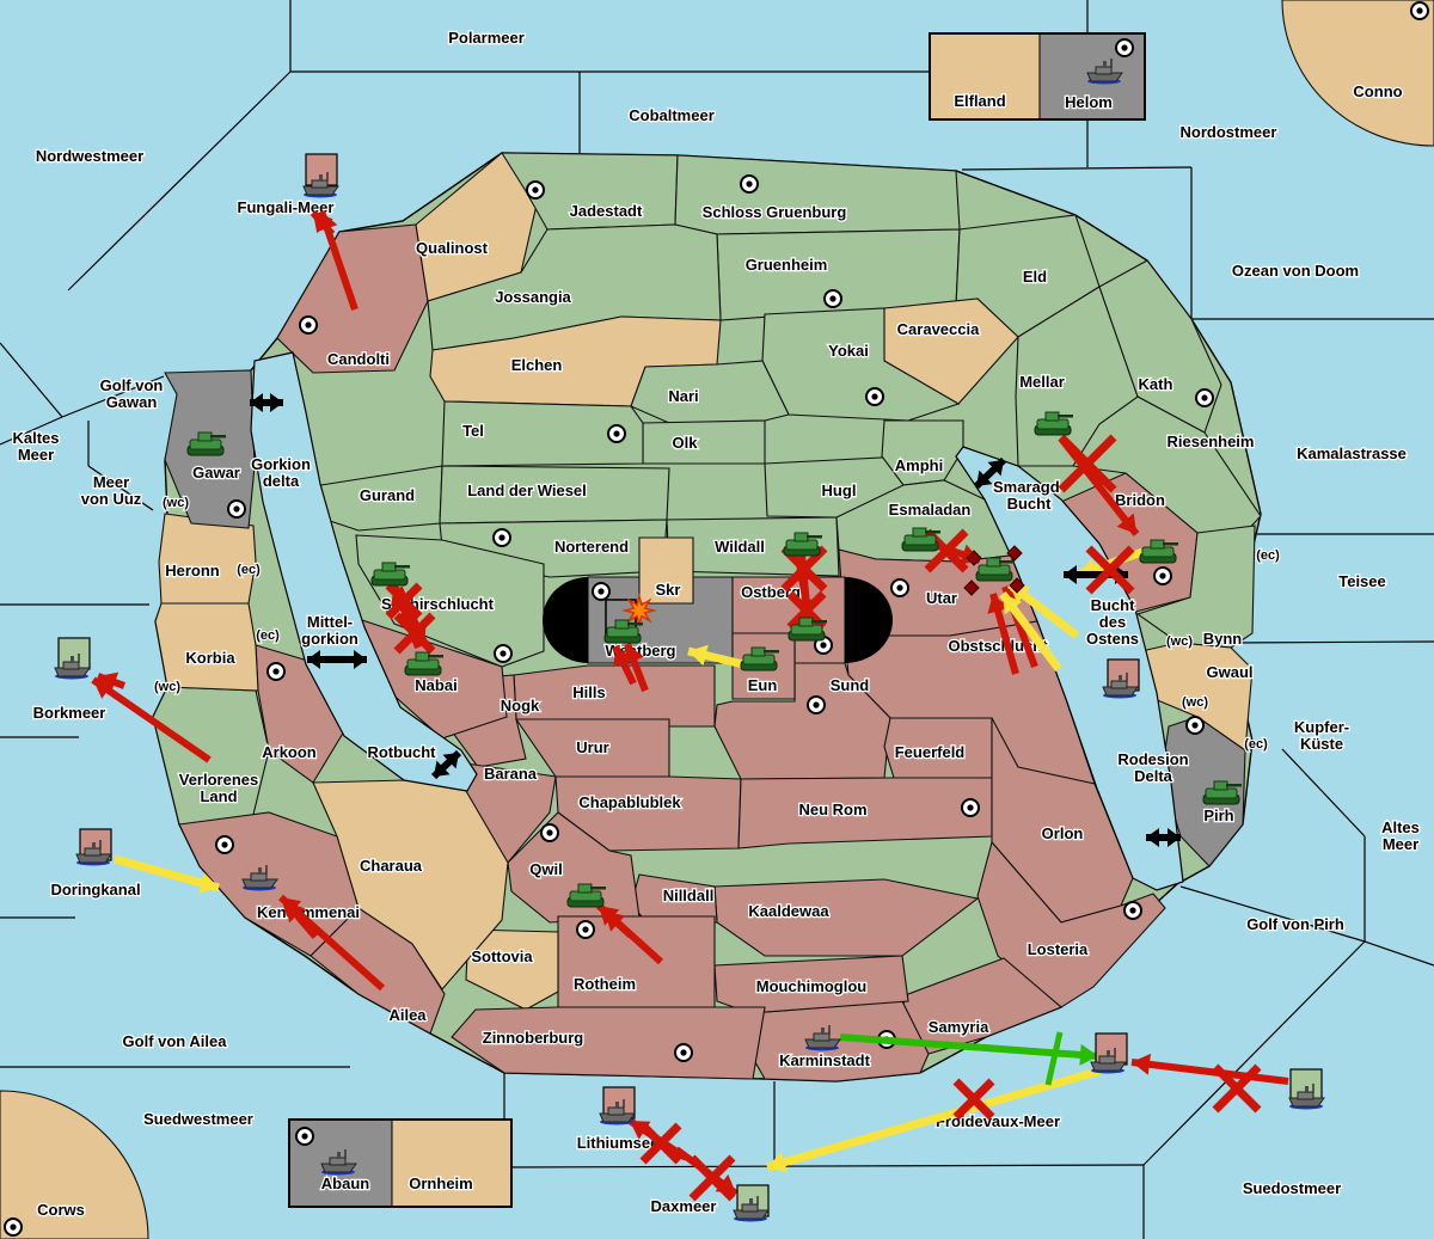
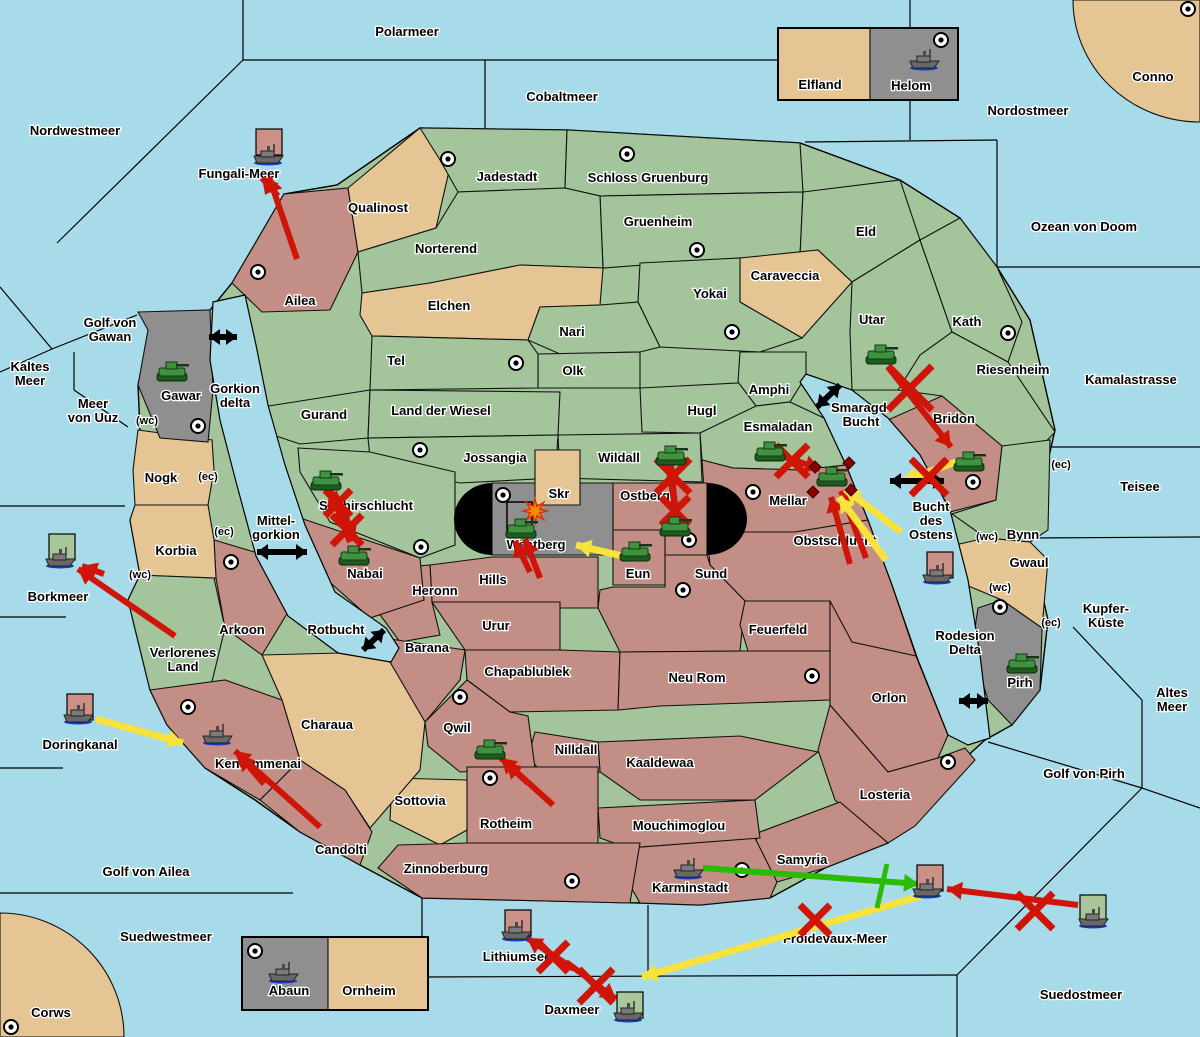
  Polarmeer
  Nordwestmeer
  Cobaltmeer
  Nordostmeer
  Ozean von Doom
  Kamalastrasse
  Teisee
  Kaltes Meer
  Meer von Uuz
  Golf von Gawan
  Fungali-Meer
  Gorkion delta
  Mittel- gorkion
  Borkmeer
  Rotbucht
  Doringkanal
  Golf von Ailea
  Suedwestmeer
  Lithiumse
  Daxmeer
  roidevaux-Meer
  Suedostmeer
  Golf von Pirh
  Altes Meer
  Smaragd Bucht
  Bucht des Ostens
  Rodesion Delta
  Kupfer- Küste
- Candolti
+ Ailea
  Qualinost
  Jadestadt
  Schloss Gruenburg
  Gruenheim
  Eld
  Caraveccia
- Jossangia
+ Norterend
  Elchen
  Yokai
  Nari
  Olk
  Tel
  Gurand
  Land der Wiesel
  Hugl
  Amphi
- Norterend
+ Jossangia
  Wildall
  Esmaladan
- Mellar
+ Utar
  Kath
  Riesenheim
  Bridon
  Bynn
  Gwaul
  Pirh
- Utar
+ Mellar
  Sund
  Hills
- Nogk
+ Heronn
  Urur
  Barana
  Chapablublek
  Neu Rom
  Feuerfeld
  Orlon
  Losteria
  Samyria
  Karminstadt
  Mouchimoglou
  Kaaldewaa
  Nilldall
  Qwil
  Rotheim
  Sottovia
  Zinnoberburg
  Shirschlucht
  Nabai
  Charaua
  Arkoon
  Verlorenes Land
  Kenmmenai
- Ailea
+ Candolti
- Heronn
+ Nogk
  Korbia
  Gawar
  Wetberg
  Ostberg
  Skr
  Eun
  Conno
  Corws
  Elfland
  Helom
  Abaun
  Ornheim
  (wc)
  (ec)
  (ec)
  (wc)
  (ec)
  (wc)
  (wc)
  (ec)
